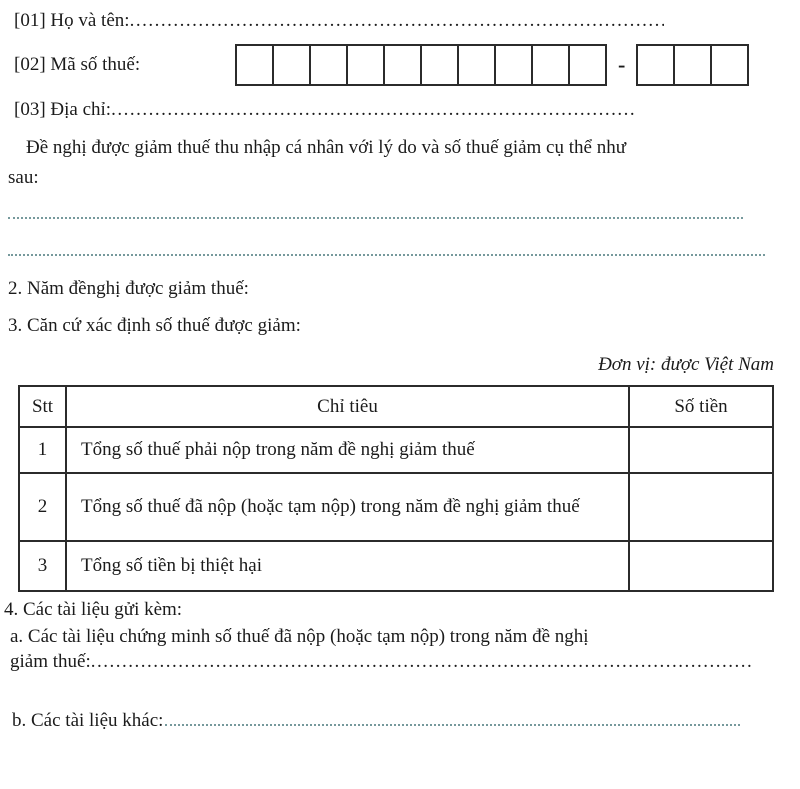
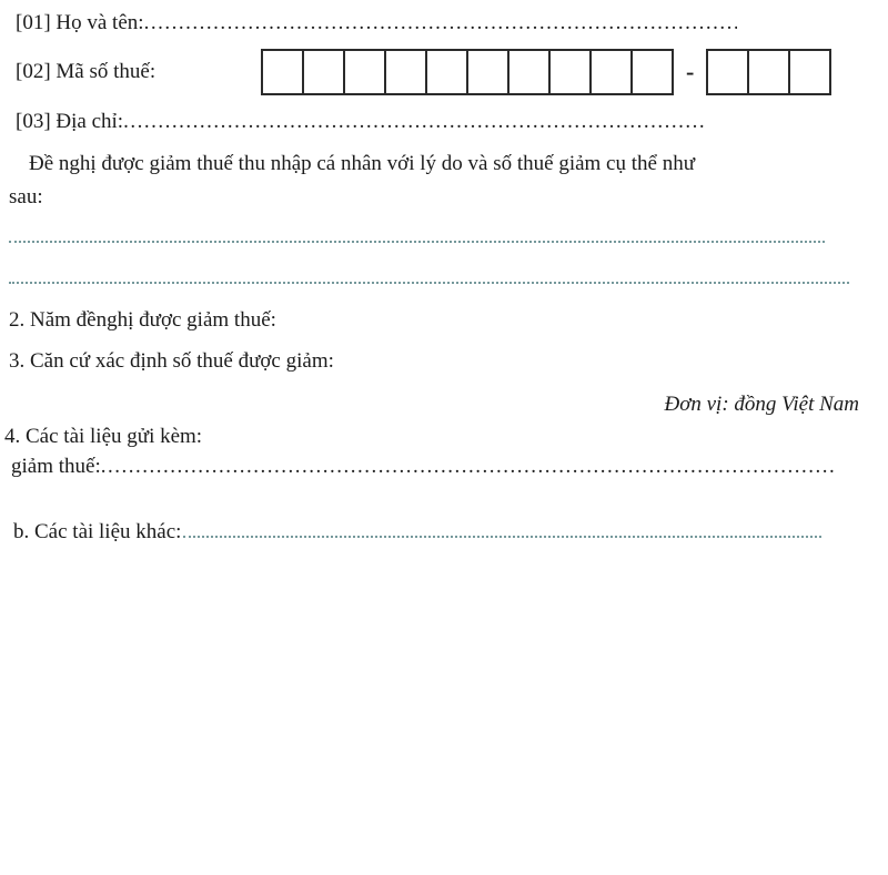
  [01] Họ và tên:
  [02] Mã số thuế:
  -
  [03] Địa chỉ:
  Đề nghị được giảm thuế thu nhập cá nhân với lý do và số thuế giảm cụ thể như
  sau:
  2. Năm đềnghị được giảm thuế:
  3. Căn cứ xác định số thuế được giảm:
- Đơn vị: được Việt Nam
+ Đơn vị: đồng Việt Nam
- Stt	Chỉ tiêu	Số tiền
- 1	Tổng số thuế phải nộp trong năm đề nghị giảm thuế
- 2	Tổng số thuế đã nộp (hoặc tạm nộp) trong năm đề nghị giảm thuế
- 3	Tổng số tiền bị thiệt hại
  4. Các tài liệu gửi kèm:
- a. Các tài liệu chứng minh số thuế đã nộp (hoặc tạm nộp) trong năm đề nghị
  giảm thuế:
  ..........................................................................................................
  b. Các tài liệu khác:
